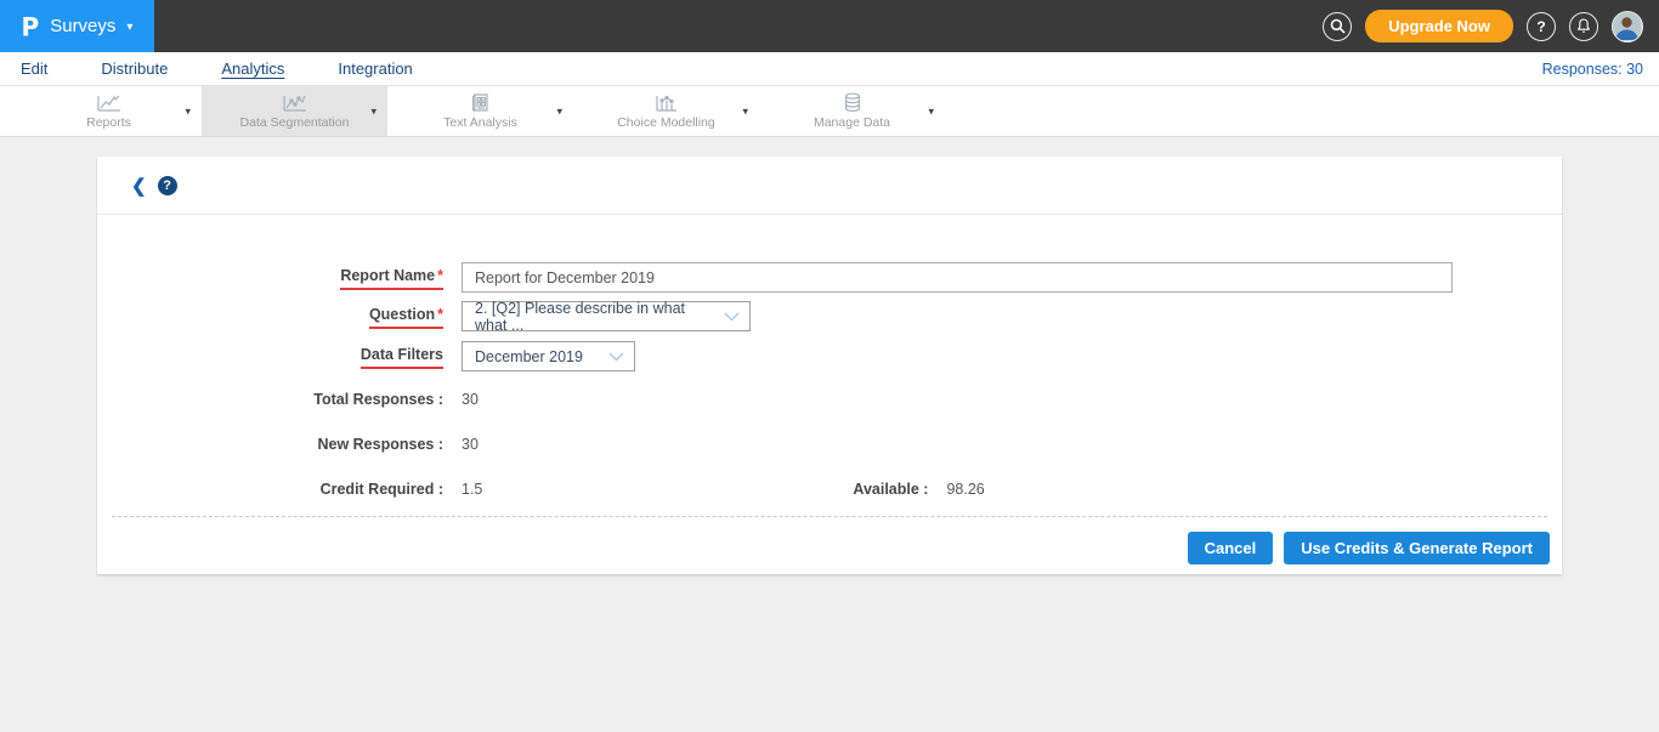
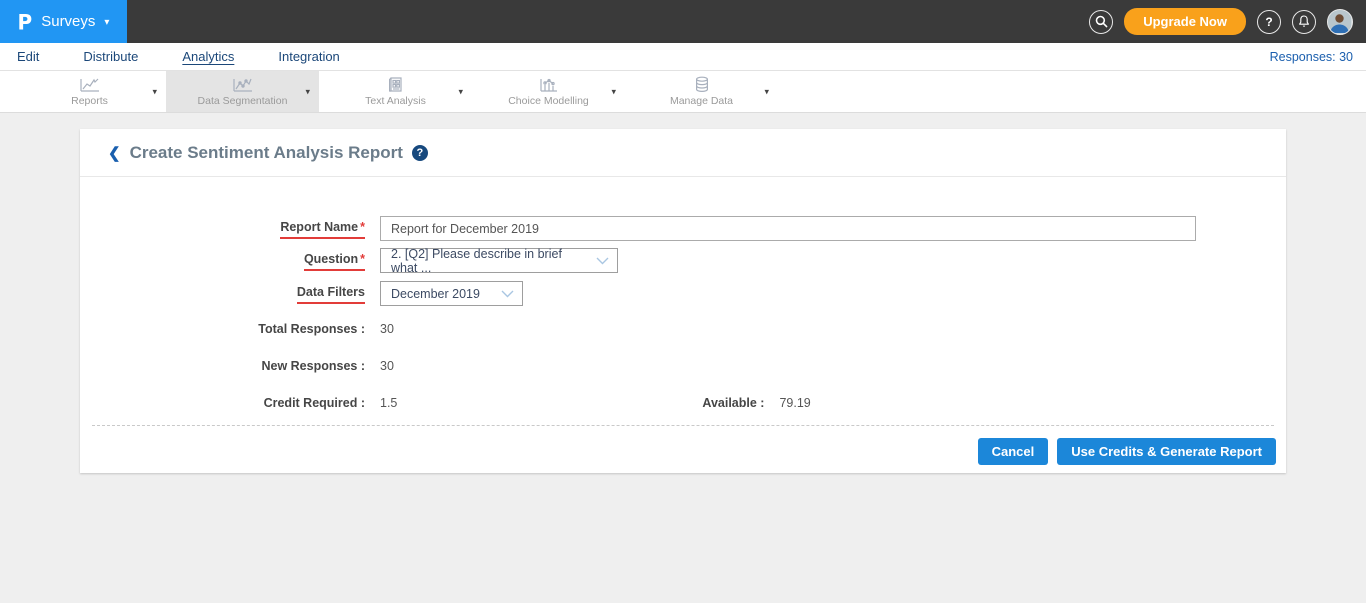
  P
  Surveys
  ▾
  Upgrade Now
  ?
  Edit
  Distribute
  Analytics
  Integration
  Responses: 30
  Reports
  ▾
  Data Segmentation
  ▾
  Text Analysis
  ▾
  Choice Modelling
  ▾
  Manage Data
  ▾
  ❮
+ Create Sentiment Analysis Report
  ?
  Report Name *
  Report for December 2019
  Question *
- 2. [Q2] Please describe in what what ...
+ 2. [Q2] Please describe in brief what ...
  Data Filters
  December 2019
  Total Responses :
  30
  New Responses :
  30
  Credit Required :
  1.5
  Available :
- 98.26
+ 79.19
  Cancel
  Use Credits & Generate Report
